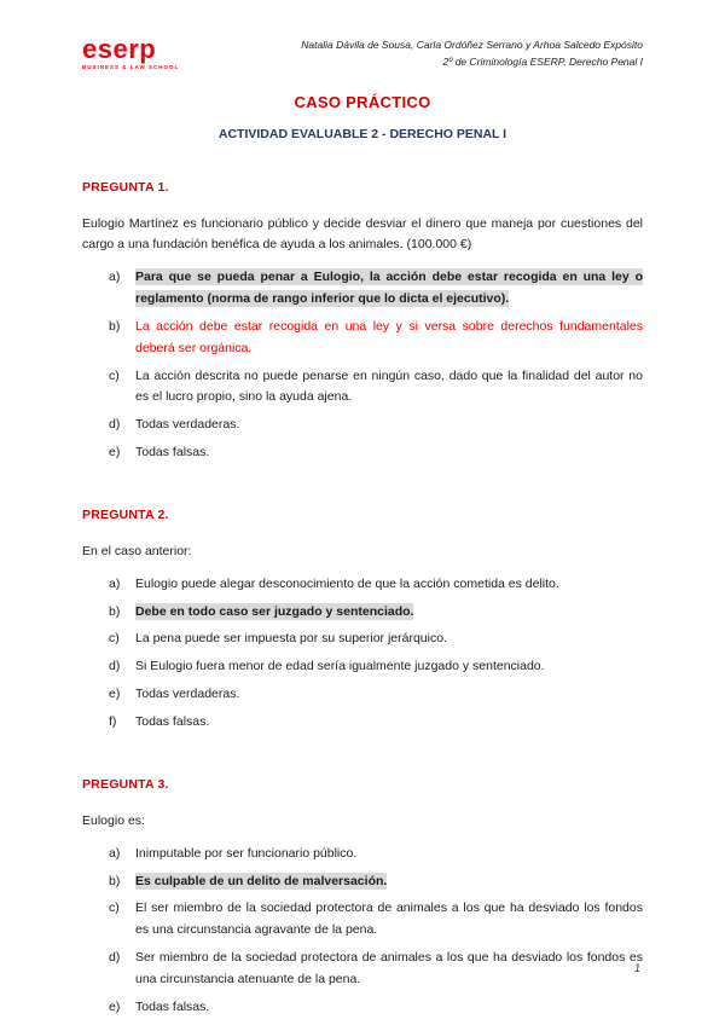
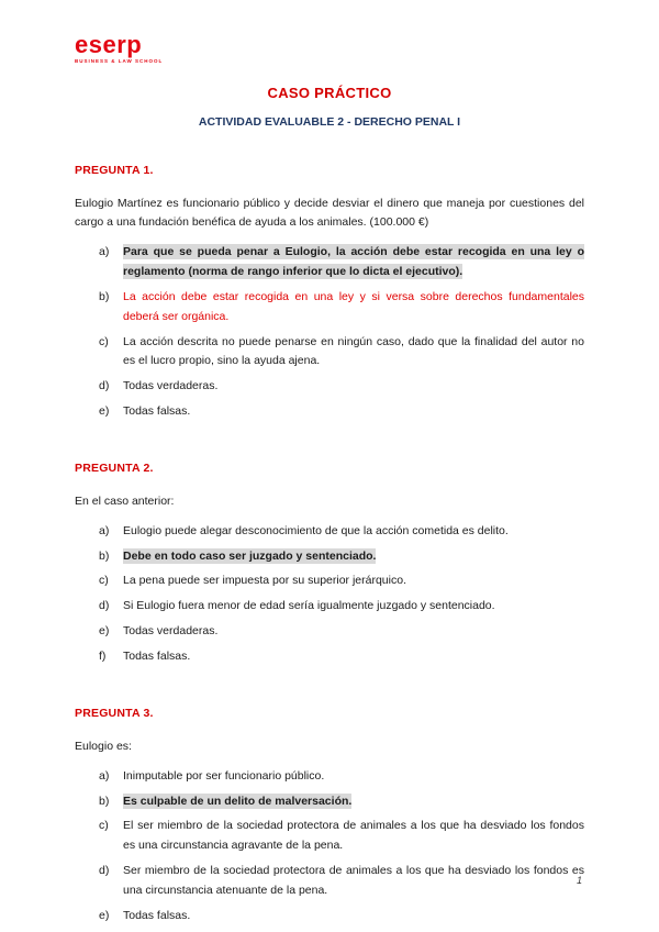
  eserp
- Natalia Dávila de Sousa, Carla Ordóñez Serrano y Arhoa Salcedo Expósito
- 2º de Criminología ESERP, Derecho Penal I
  CASO PRÁCTICO
  ACTIVIDAD EVALUABLE 2 - DERECHO PENAL I
  PREGUNTA 1.
  Eulogio Martínez es funcionario público y decide desviar el dinero que maneja por cuestiones del cargo a una fundación benéfica de ayuda a los animales. (100.000 €)
  a)
  Para que se pueda penar a Eulogio, la acción debe estar recogida en una ley o reglamento (norma de rango inferior que lo dicta el ejecutivo).
  b)
  La acción debe estar recogida en una ley y si versa sobre derechos fundamentales deberá ser orgánica.
  c)
  La acción descrita no puede penarse en ningún caso, dado que la finalidad del autor no es el lucro propio, sino la ayuda ajena.
  d)
  Todas verdaderas.
  e)
  Todas falsas.
  PREGUNTA 2.
  En el caso anterior:
  a)
  Eulogio puede alegar desconocimiento de que la acción cometida es delito.
  b)
  Debe en todo caso ser juzgado y sentenciado.
  c)
  La pena puede ser impuesta por su superior jerárquico.
  d)
  Si Eulogio fuera menor de edad sería igualmente juzgado y sentenciado.
  e)
  Todas verdaderas.
  f)
  Todas falsas.
  PREGUNTA 3.
  Eulogio es:
  a)
  Inimputable por ser funcionario público.
  b)
  Es culpable de un delito de malversación.
  c)
  El ser miembro de la sociedad protectora de animales a los que ha desviado los fondos es una circunstancia agravante de la pena.
  d)
  Ser miembro de la sociedad protectora de animales a los que ha desviado los fondos es una circunstancia atenuante de la pena.
  e)
  Todas falsas.
  1
